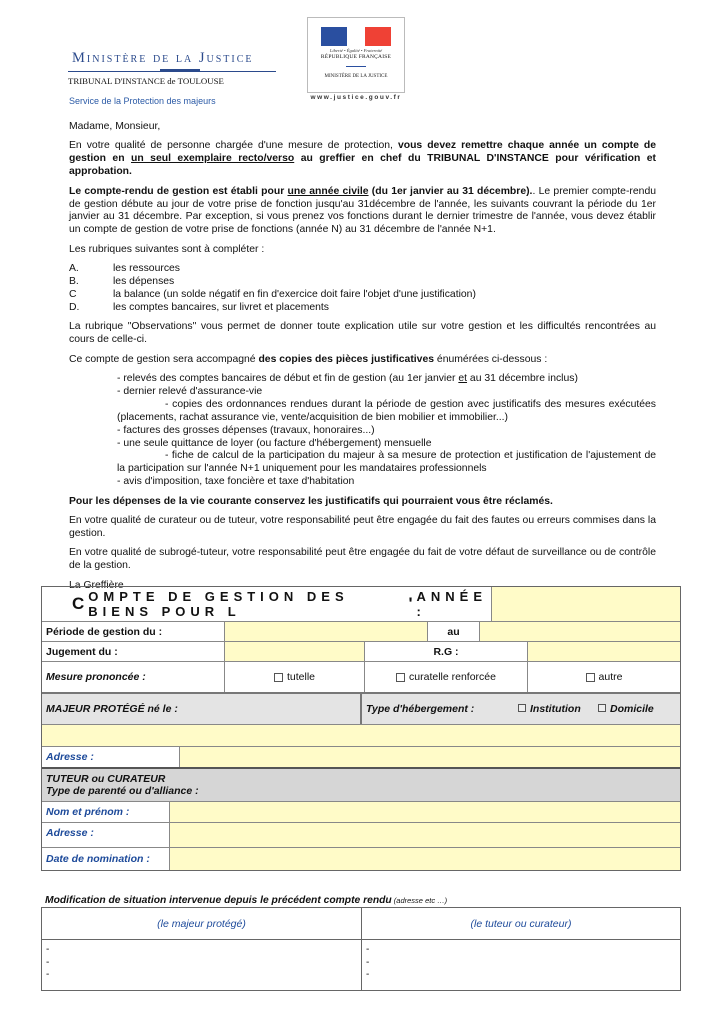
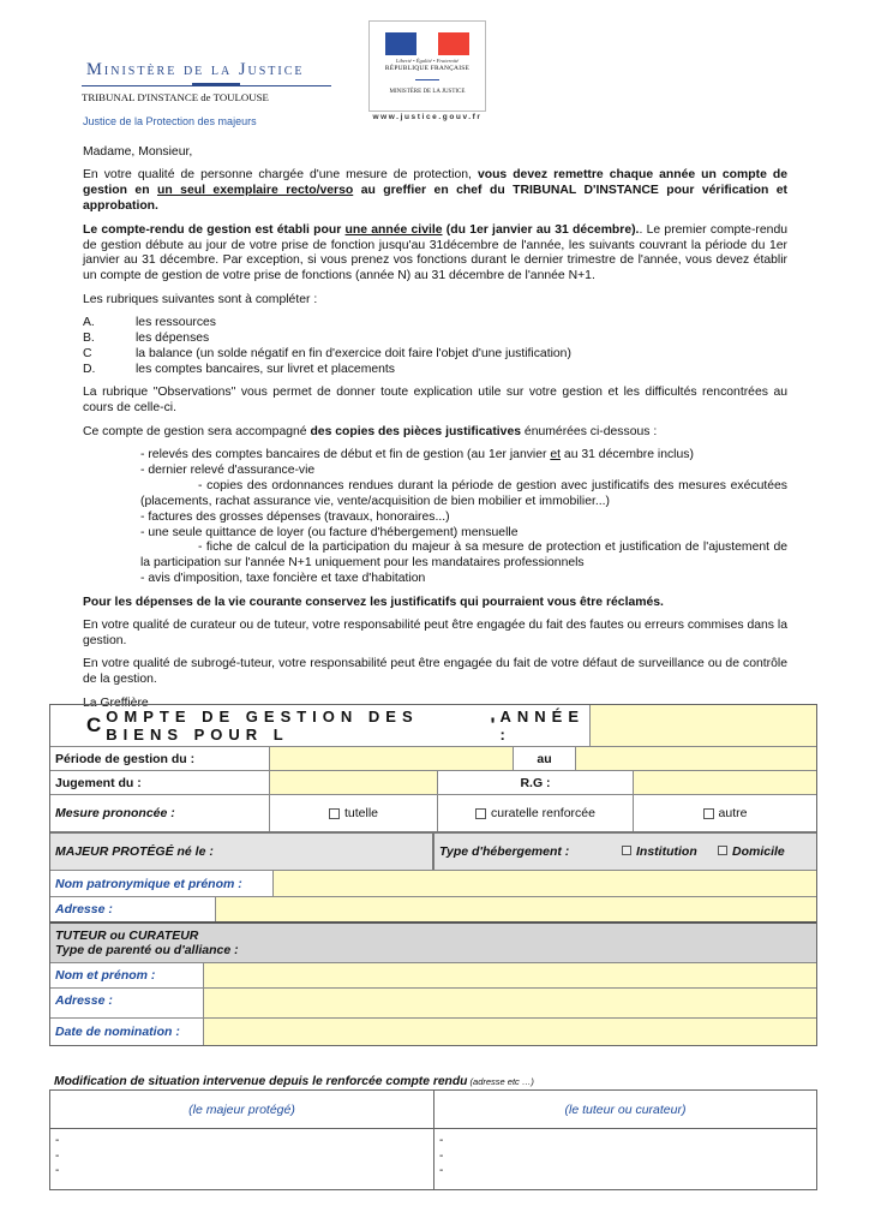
  Ministère de la Justice
  TRIBUNAL D'INSTANCE de TOULOUSE
- Service de la Protection des majeurs
+ Justice de la Protection des majeurs
  Madame, Monsieur,
  En votre qualité de personne chargée d'une mesure de protection, vous devez remettre chaque année un compte de gestion en un seul exemplaire recto/verso au greffier en chef du TRIBUNAL D'INSTANCE pour vérification et approbation.
  Le compte-rendu de gestion est établi pour une année civile (du 1er janvier au 31 décembre).. Le premier compte-rendu de gestion débute au jour de votre prise de fonction jusqu'au 31décembre de l'année, les suivants couvrant la période du 1er janvier au 31 décembre. Par exception, si vous prenez vos fonctions durant le dernier trimestre de l'année, vous devez établir un compte de gestion de votre prise de fonctions (année N) au 31 décembre de l'année N+1.
  Les rubriques suivantes sont à compléter :
  A.
  les ressources
  B.
  les dépenses
  C
  la balance (un solde négatif en fin d'exercice doit faire l'objet d'une justification)
  D.
  les comptes bancaires, sur livret et placements
  La rubrique "Observations" vous permet de donner toute explication utile sur votre gestion et les difficultés rencontrées au cours de celle-ci.
  Ce compte de gestion sera accompagné des copies des pièces justificatives énumérées ci-dessous :
  - relevés des comptes bancaires de début et fin de gestion (au 1er janvier et au 31 décembre inclus)
  - dernier relevé d'assurance-vie
  - copies des ordonnances rendues durant la période de gestion avec justificatifs des mesures exécutées (placements, rachat assurance vie, vente/acquisition de bien mobilier et immobilier...)
  - factures des grosses dépenses (travaux, honoraires...)
  - une seule quittance de loyer (ou facture d'hébergement) mensuelle
  - fiche de calcul de la participation du majeur à sa mesure de protection et justification de l'ajustement de la participation sur l'année N+1 uniquement pour les mandataires professionnels
  - avis d'imposition, taxe foncière et taxe d'habitation
  Pour les dépenses de la vie courante conservez les justificatifs qui pourraient vous être réclamés.
  En votre qualité de curateur ou de tuteur, votre responsabilité peut être engagée du fait des fautes ou erreurs commises dans la gestion.
  En votre qualité de subrogé-tuteur, votre responsabilité peut être engagée du fait de votre défaut de surveillance ou de contrôle de la gestion.
  La Greffière
  C
  OMPTE DE GESTION DES BIENS POUR L
  '
  ANNÉE :
  Période de gestion du :
  au
  Jugement du :
  R.G :
  Mesure prononcée :
  tutelle
  curatelle renforcée
  autre
  MAJEUR PROTÉGÉ né le :
  Type d'hébergement :
  Institution
  Domicile
+ Nom patronymique et prénom :
  Adresse :
  TUTEUR ou CURATEUR
  Type de parenté ou d'alliance :
  Nom et prénom :
  Adresse :
  Date de nomination :
- Modification de situation intervenue depuis le précédent compte rendu (adresse etc …)
+ Modification de situation intervenue depuis le renforcée compte rendu (adresse etc …)
  (le majeur protégé)
  -
  -
  -
  (le tuteur ou curateur)
  -
  -
  -
